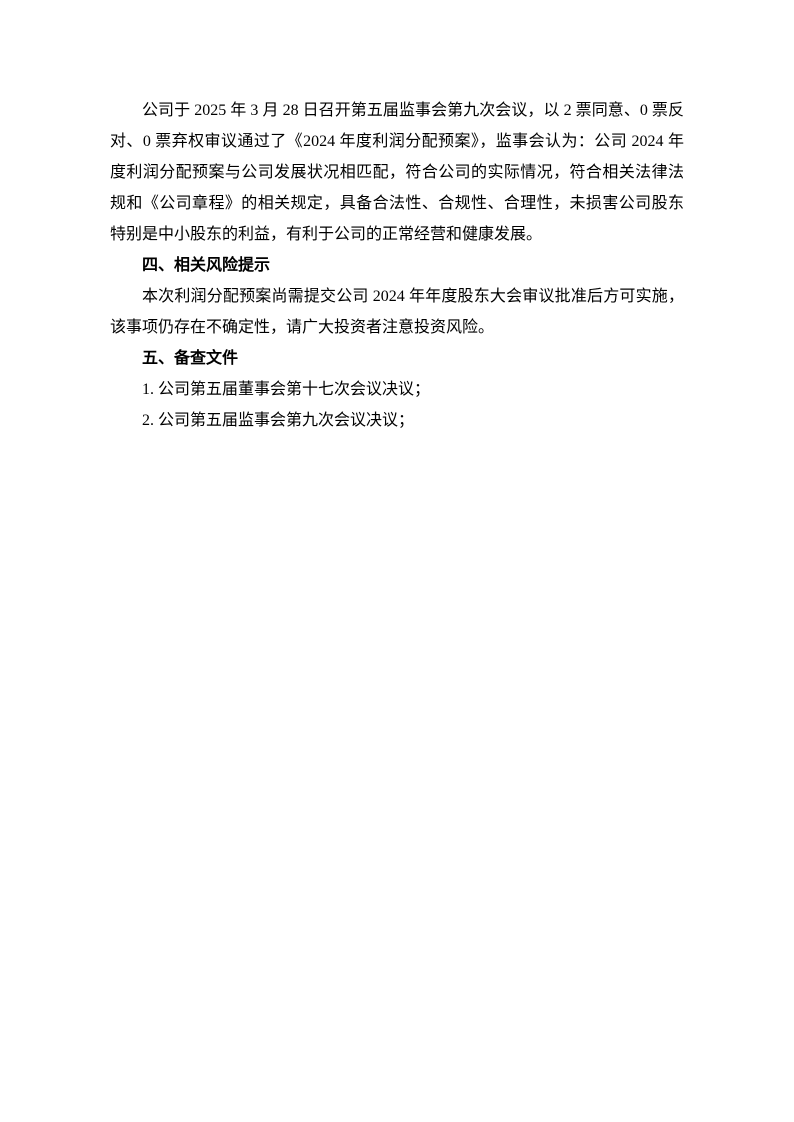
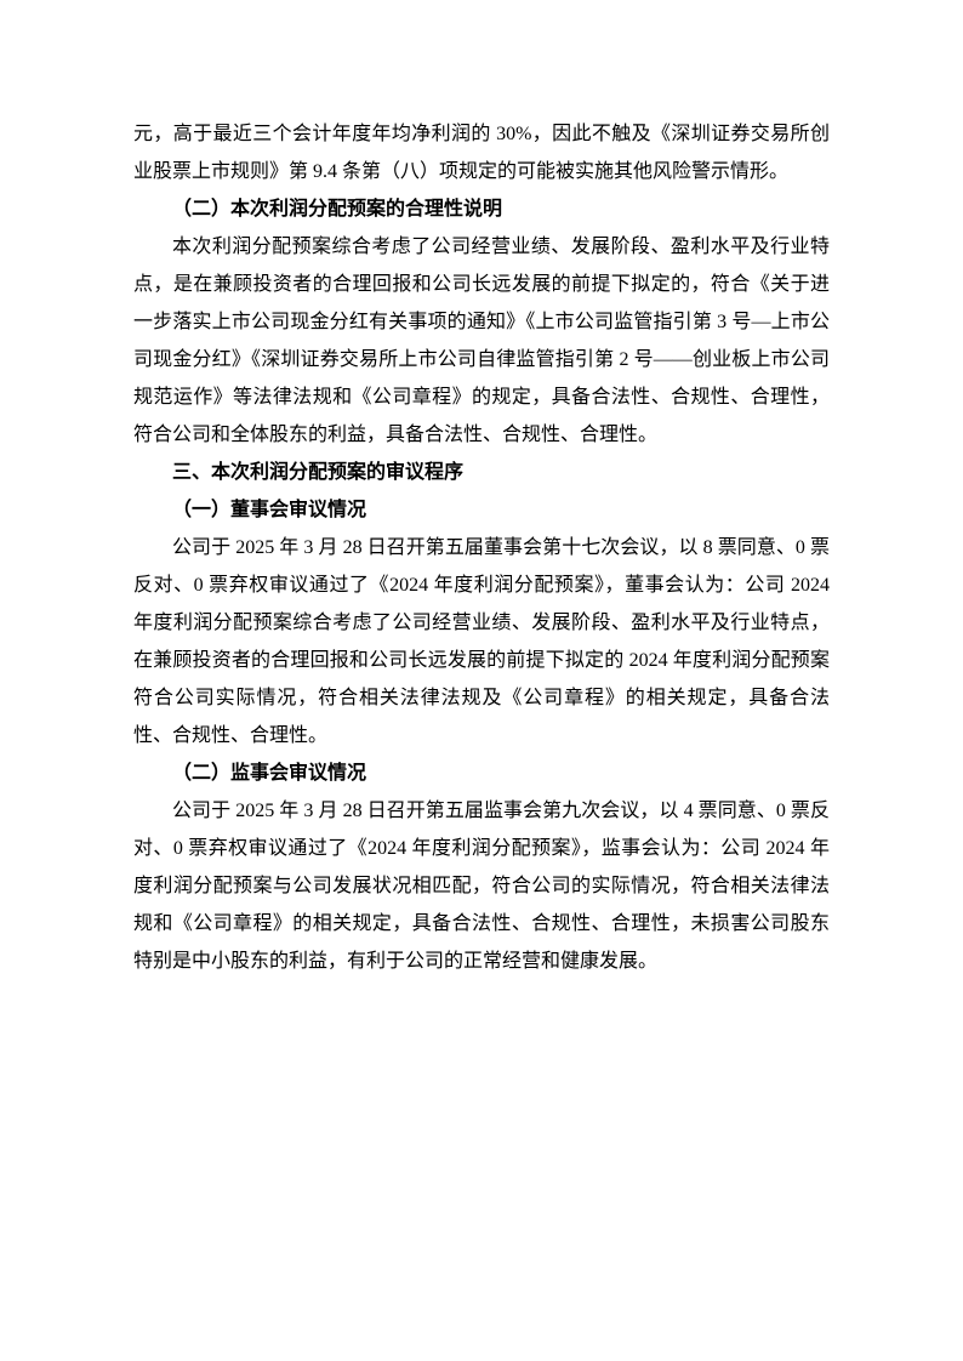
+ 元，高于最近三个会计年度年均净利润的 30%，因此不触及《深圳证券交易所创业股票上市规则》第 9.4 条第（八）项规定的可能被实施其他风险警示情形。
+ （二）本次利润分配预案的合理性说明
+ 本次利润分配预案综合考虑了公司经营业绩、发展阶段、盈利水平及行业特点，是在兼顾投资者的合理回报和公司长远发展的前提下拟定的，符合《关于进一步落实上市公司现金分红有关事项的通知》《上市公司监管指引第 3 号—上市公司现金分红》《深圳证券交易所上市公司自律监管指引第 2 号——创业板上市公司规范运作》等法律法规和《公司章程》的规定，具备合法性、合规性、合理性，符合公司和全体股东的利益，具备合法性、合规性、合理性。
+ 三、本次利润分配预案的审议程序
+ （一）董事会审议情况
+ 公司于 2025 年 3 月 28 日召开第五届董事会第十七次会议，以 8 票同意、0 票反对、0 票弃权审议通过了《2024 年度利润分配预案》，董事会认为：公司 2024 年度利润分配预案综合考虑了公司经营业绩、发展阶段、盈利水平及行业特点，在兼顾投资者的合理回报和公司长远发展的前提下拟定的 2024 年度利润分配预案符合公司实际情况，符合相关法律法规及《公司章程》的相关规定，具备合法性、合规性、合理性。
+ （二）监事会审议情况
- 公司于 2025 年 3 月 28 日召开第五届监事会第九次会议，以 2 票同意、0 票反对、0 票弃权审议通过了《2024 年度利润分配预案》，监事会认为：公司 2024 年度利润分配预案与公司发展状况相匹配，符合公司的实际情况，符合相关法律法规和《公司章程》的相关规定，具备合法性、合规性、合理性，未损害公司股东特别是中小股东的利益，有利于公司的正常经营和健康发展。
+ 公司于 2025 年 3 月 28 日召开第五届监事会第九次会议，以 4 票同意、0 票反对、0 票弃权审议通过了《2024 年度利润分配预案》，监事会认为：公司 2024 年度利润分配预案与公司发展状况相匹配，符合公司的实际情况，符合相关法律法规和《公司章程》的相关规定，具备合法性、合规性、合理性，未损害公司股东特别是中小股东的利益，有利于公司的正常经营和健康发展。
- 四、相关风险提示
- 本次利润分配预案尚需提交公司 2024 年年度股东大会审议批准后方可实施，该事项仍存在不确定性，请广大投资者注意投资风险。
- 五、备查文件
- 1. 公司第五届董事会第十七次会议决议；
- 2. 公司第五届监事会第九次会议决议；
